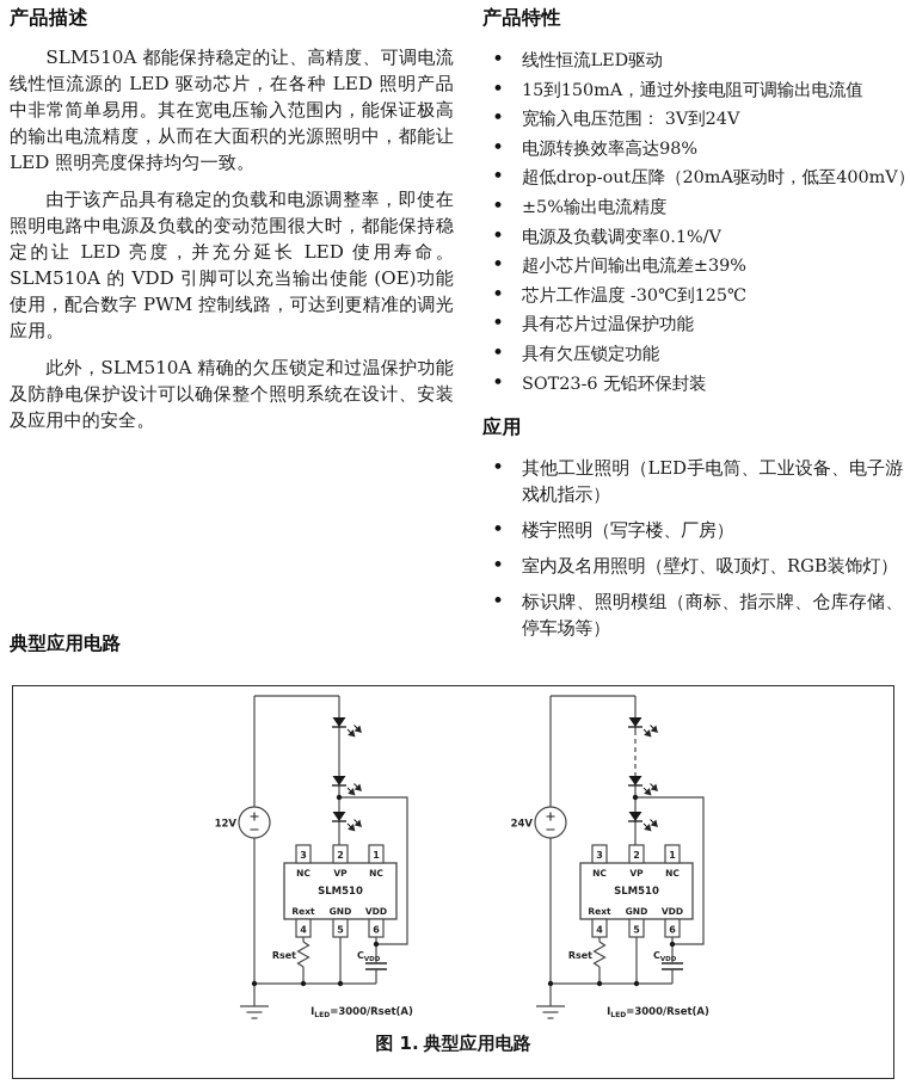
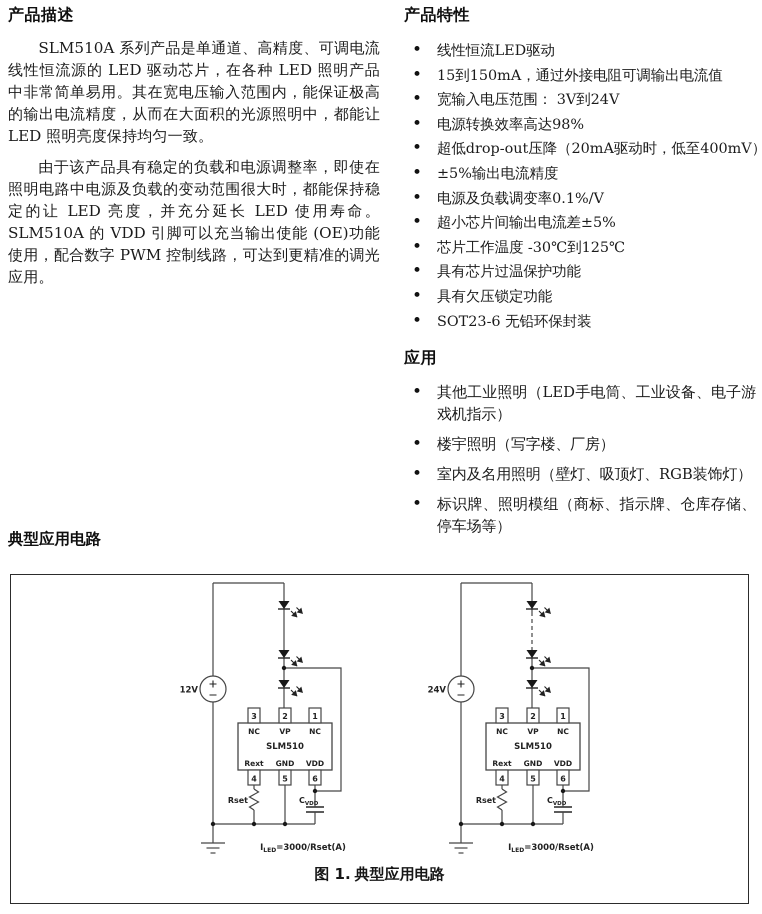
  产品描述
- SLM510A 都能保持稳定的让、高精度、可调电流线性恒流源的 LED 驱动芯片，在各种 LED 照明产品中非常简单易用。其在宽电压输入范围内，能保证极高的输出电流精度，从而在大面积的光源照明中，都能让 LED 照明亮度保持均匀一致。
+ SLM510A 系列产品是单通道、高精度、可调电流线性恒流源的 LED 驱动芯片，在各种 LED 照明产品中非常简单易用。其在宽电压输入范围内，能保证极高的输出电流精度，从而在大面积的光源照明中，都能让 LED 照明亮度保持均匀一致。
  由于该产品具有稳定的负载和电源调整率，即使在照明电路中电源及负载的变动范围很大时，都能保持稳定的让 LED 亮度，并充分延长 LED 使用寿命。SLM510A 的 VDD 引脚可以充当输出使能 (OE)功能使用，配合数字 PWM 控制线路，可达到更精准的调光应用。
- 此外，SLM510A 精确的欠压锁定和过温保护功能及防静电保护设计可以确保整个照明系统在设计、安装及应用中的安全。
  产品特性
  线性恒流LED驱动
  15到150mA，通过外接电阻可调输出电流值
  宽输入电压范围： 3V到24V
  电源转换效率高达98%
  超低drop-out压降（20mA驱动时，低至400mV）
  ±5%输出电流精度
  电源及负载调变率0.1%/V
- 超小芯片间输出电流差±39%
+ 超小芯片间输出电流差±5%
  芯片工作温度 -30℃到125℃
  具有芯片过温保护功能
  具有欠压锁定功能
  SOT23-6 无铅环保封装
  应用
  其他工业照明（LED手电筒、工业设备、电子游戏机指示）
  楼宇照明（写字楼、厂房）
  室内及名用照明（壁灯、吸顶灯、RGB装饰灯）
  标识牌、照明模组（商标、指示牌、仓库存储、停车场等）
  典型应用电路
  3
  2
  1
  4
  5
  6
  NC
  VP
  NC
  SLM510
  Rext
  GND
  VDD
  12V
  Rset
  I =3000/Rset(A)
  3
  2
  1
  4
  5
  6
  NC
  VP
  NC
  SLM510
  Rext
  GND
  VDD
  24V
  Rset
  I =3000/Rset(A)
  图 1. 典型应用电路
